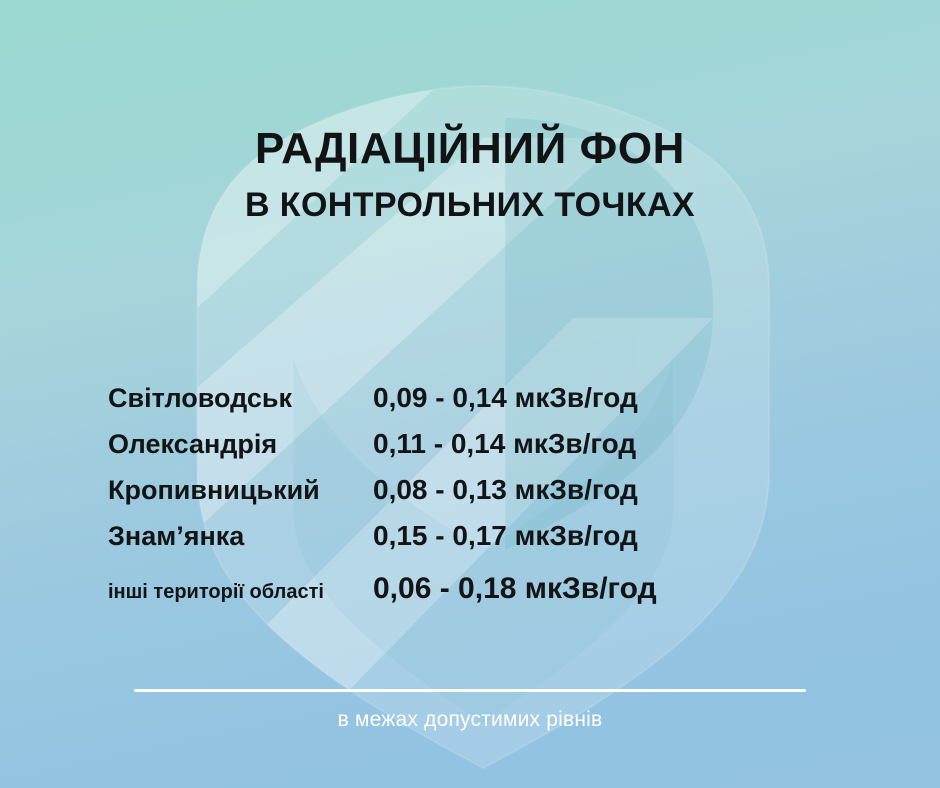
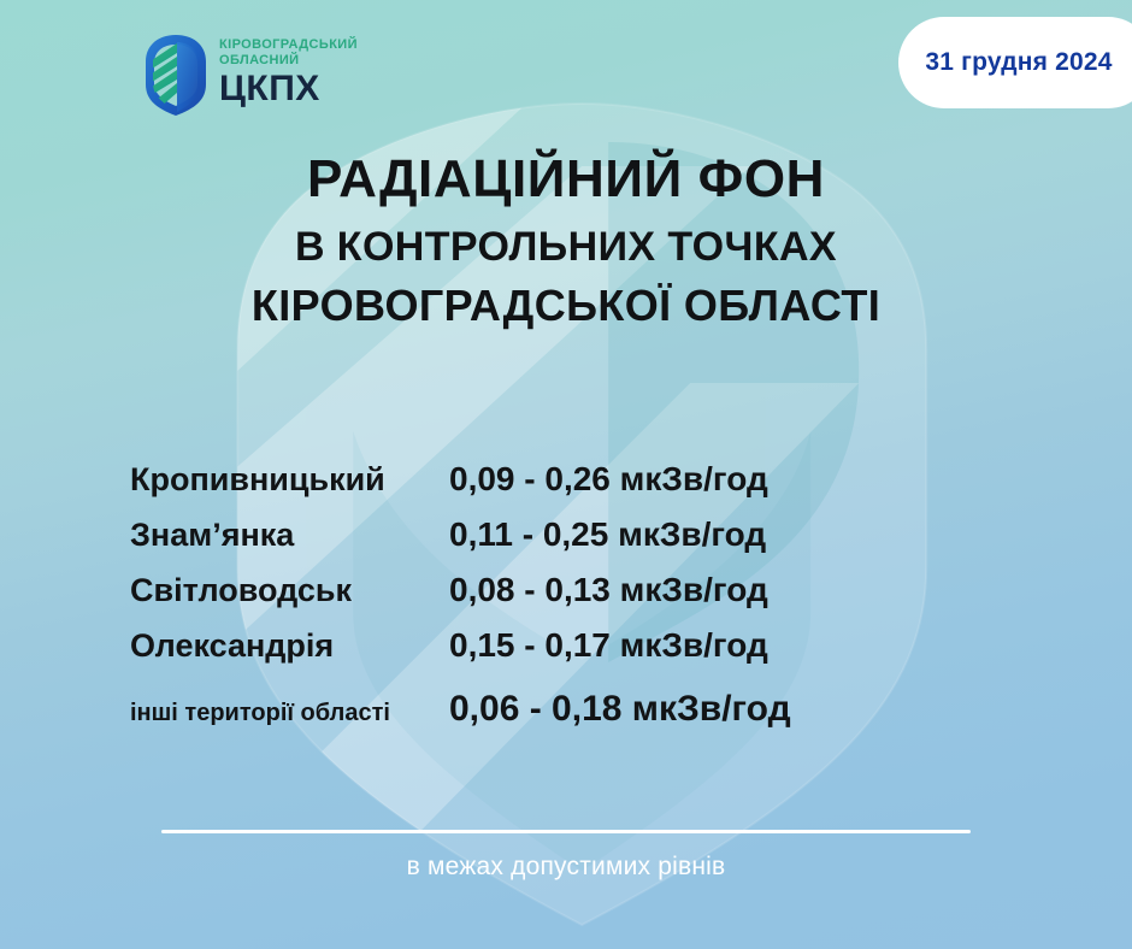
+ КІРОВОГРАДСЬКИЙ
+ ОБЛАСНИЙ
+ ЦКПХ
+ 31 грудня 2024
  РАДІАЦІЙНИЙ ФОН
  В КОНТРОЛЬНИХ ТОЧКАХ
+ КІРОВОГРАДСЬКОЇ ОБЛАСТІ
- Світловодськ
+ Кропивницький
- 0,09 - 0,14 мкЗв/год
+ 0,09 - 0,26 мкЗв/год
- Олександрія
+ Знам’янка
- 0,11 - 0,14 мкЗв/год
+ 0,11 - 0,25 мкЗв/год
- Кропивницький
+ Світловодськ
  0,08 - 0,13 мкЗв/год
- Знам’янка
+ Олександрія
  0,15 - 0,17 мкЗв/год
  інші території області
  0,06 - 0,18 мкЗв/год
  в межах допустимих рівнів
